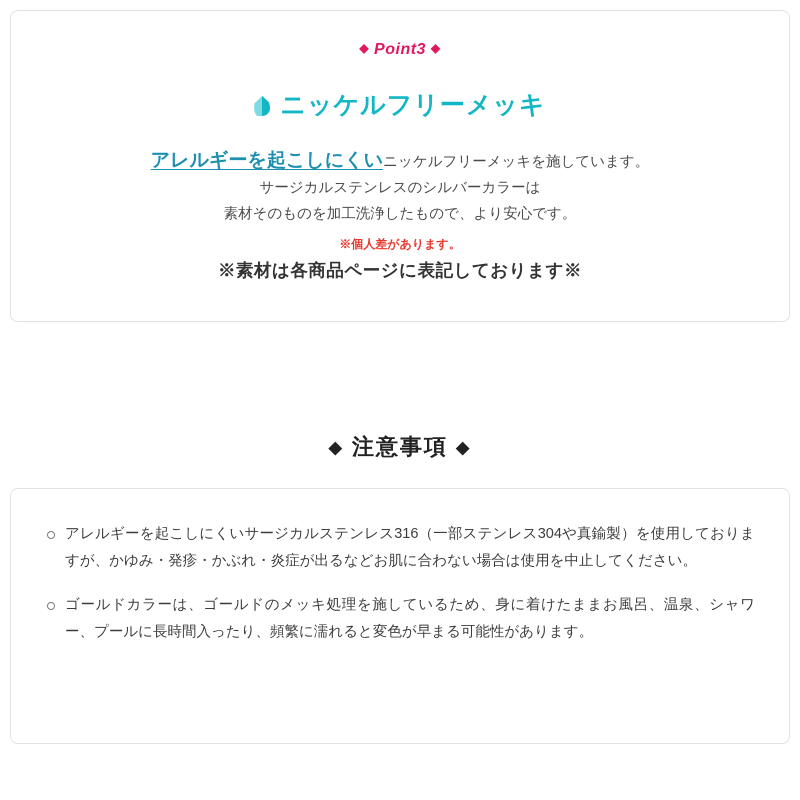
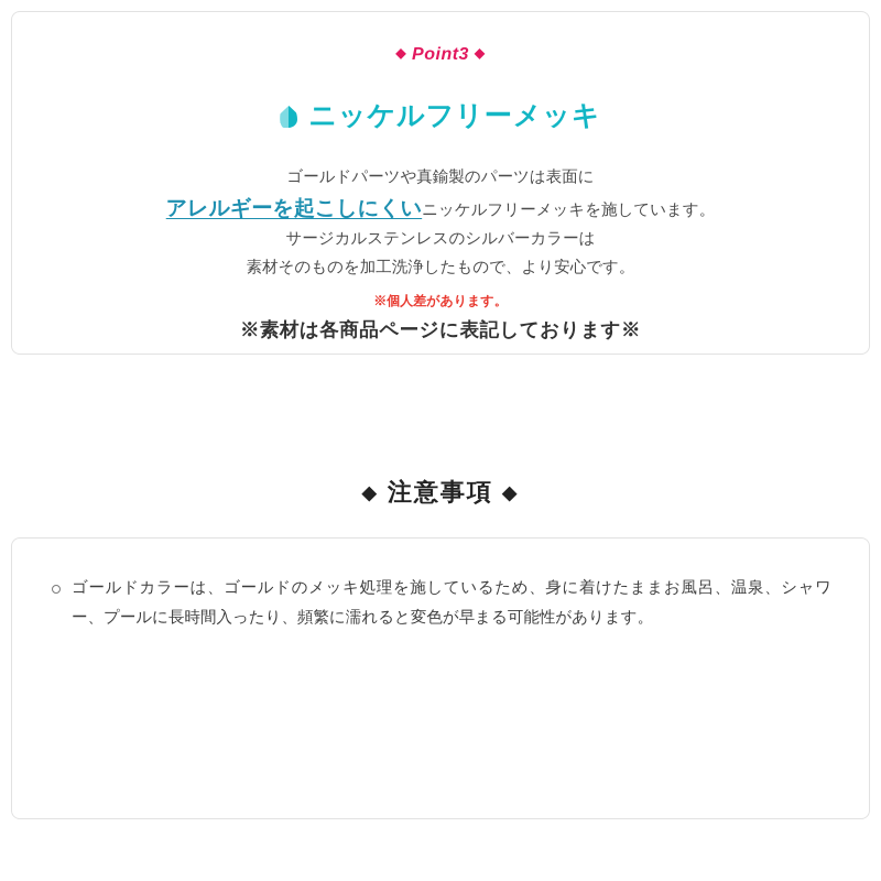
  ◆ Point3 ◆
  ニッケルフリーメッキ
+ ゴールドパーツや真鍮製のパーツは表面に
  アレルギーを起こしにくいニッケルフリーメッキを施しています。
  サージカルステンレスのシルバーカラーは
  素材そのものを加工洗浄したもので、より安心です。
  ※個人差があります。
  ※素材は各商品ページに表記しております※
  ◆ 注意事項 ◆
- アレルギーを起こしにくいサージカルステンレス316（一部ステンレス304や真鍮製）を使用しておりますが、かゆみ・発疹・かぶれ・炎症が出るなどお肌に合わない場合は使用を中止してください。
  ゴールドカラーは、ゴールドのメッキ処理を施しているため、身に着けたままお風呂、温泉、シャワー、プールに長時間入ったり、頻繁に濡れると変色が早まる可能性があります。
